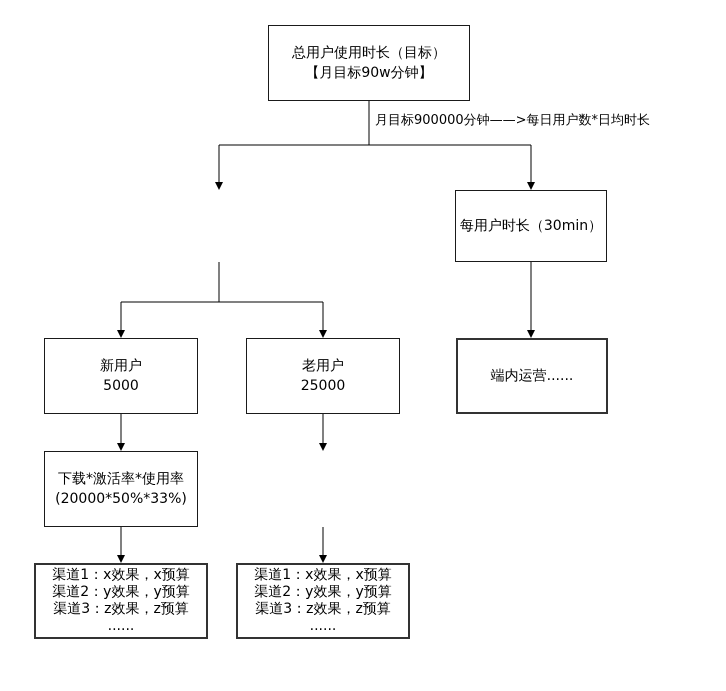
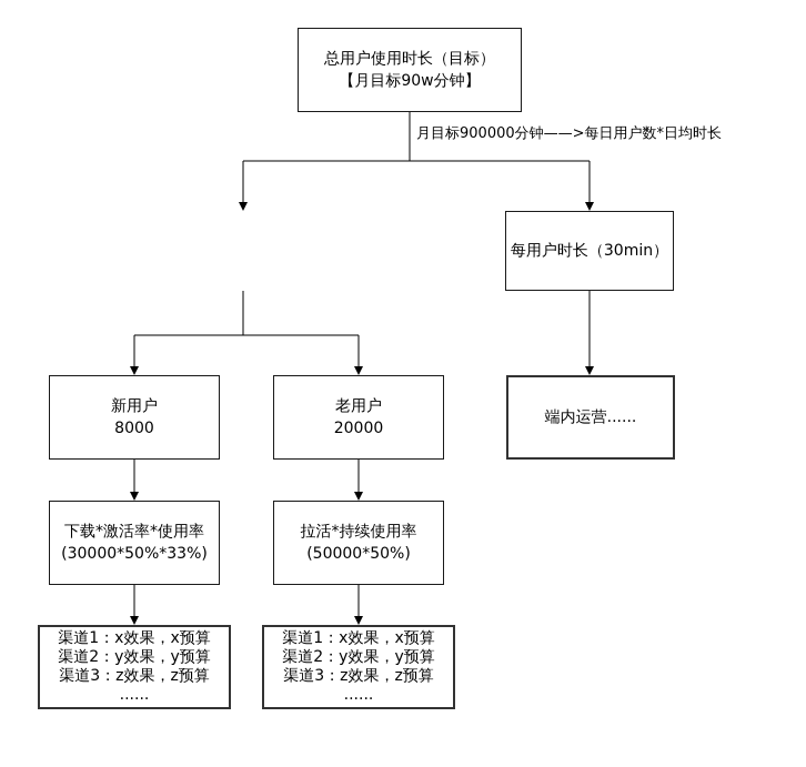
  月目标900000分钟——>每日用户数*日均时长
  总用户使用时长（目标）
  【月目标90w分钟】
  每用户时长（30min）
  新用户
- 5000
+ 8000
  老用户
- 25000
+ 20000
  端内运营......
  下载*激活率*使用率
- (20000*50%*33%)
+ (30000*50%*33%)
+ 拉活*持续使用率
+ (50000*50%)
  渠道1：x效果，x预算
  渠道2：y效果，y预算
  渠道3：z效果，z预算
  ......
  渠道1：x效果，x预算
  渠道2：y效果，y预算
  渠道3：z效果，z预算
  ......
